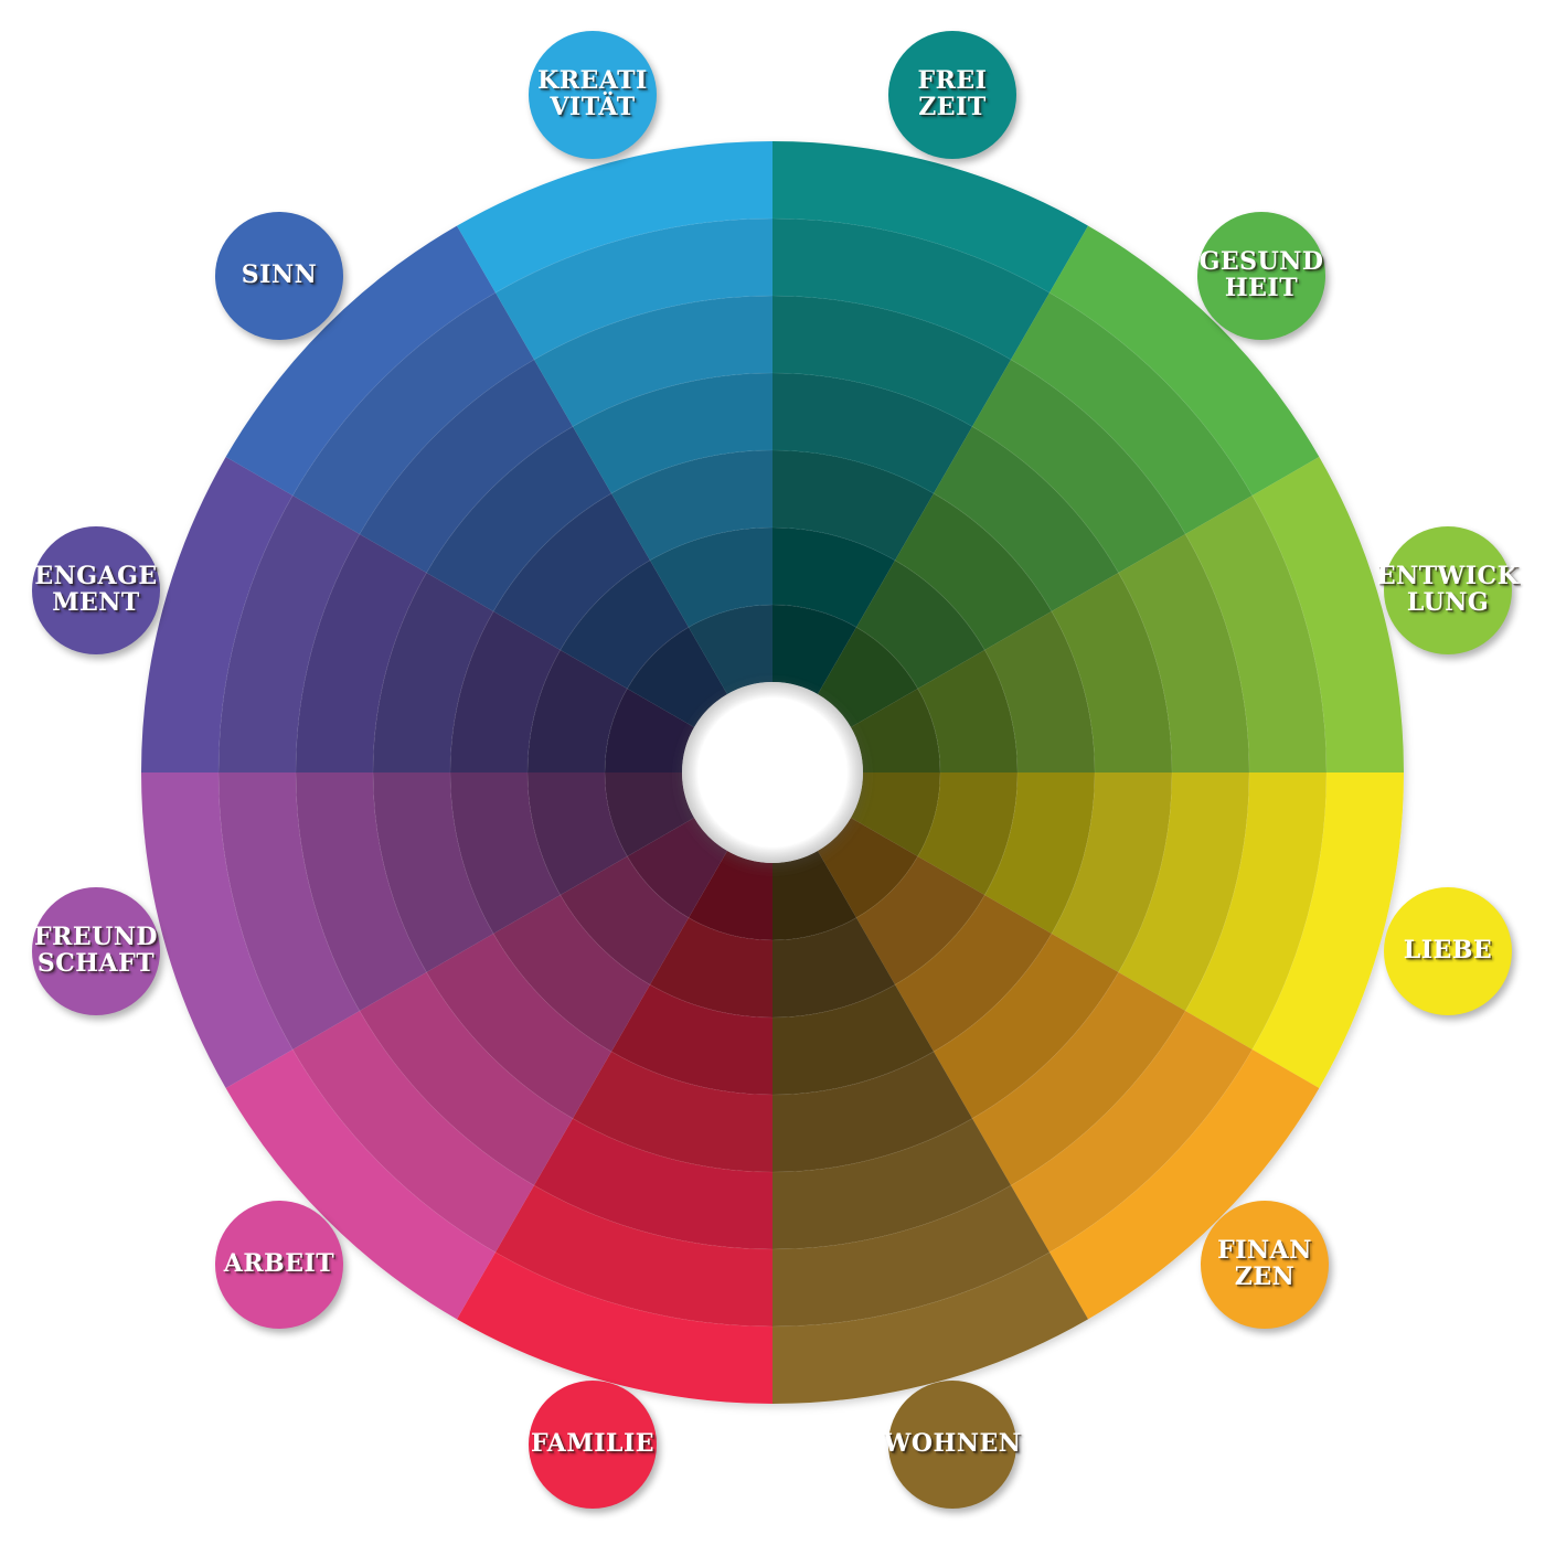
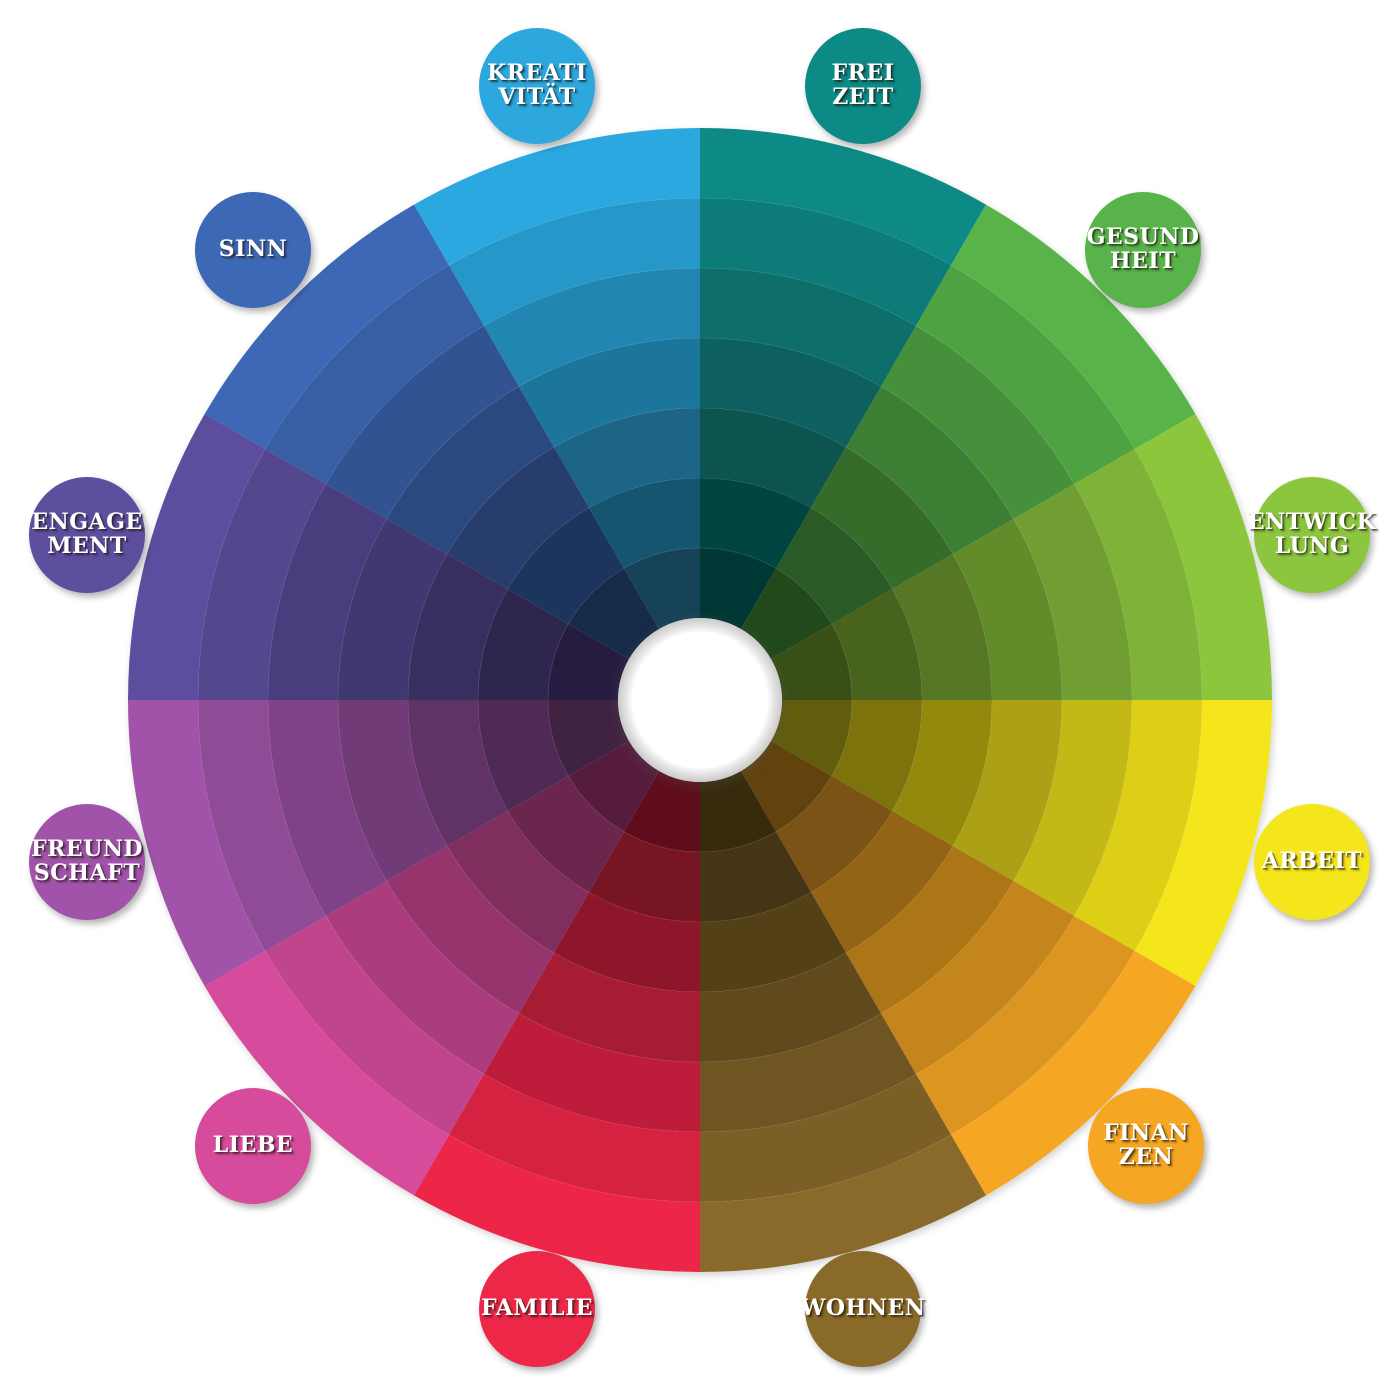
  KREATI
  VITÄT
  FREI
  ZEIT
  GESUND
  HEIT
  SINN
  ENTWICK
  LUNG
  ENGAGE
  MENT
- LIEBE
+ ARBEIT
  FREUND
  SCHAFT
  FINAN
  ZEN
- ARBEIT
+ LIEBE
  WOHNEN
  FAMILIE
